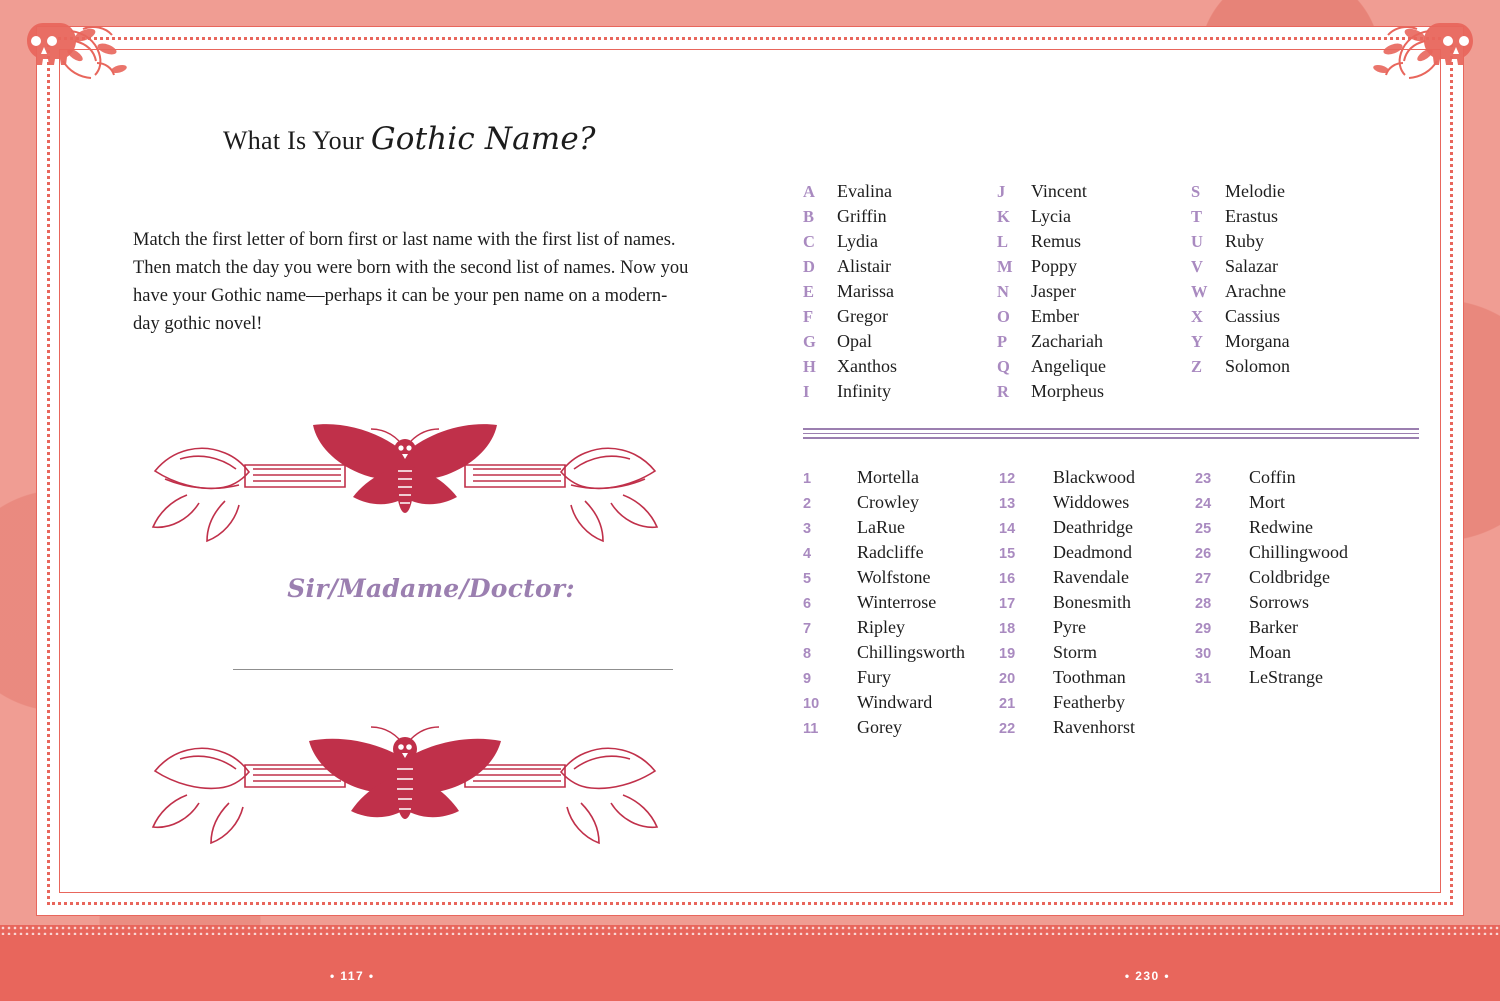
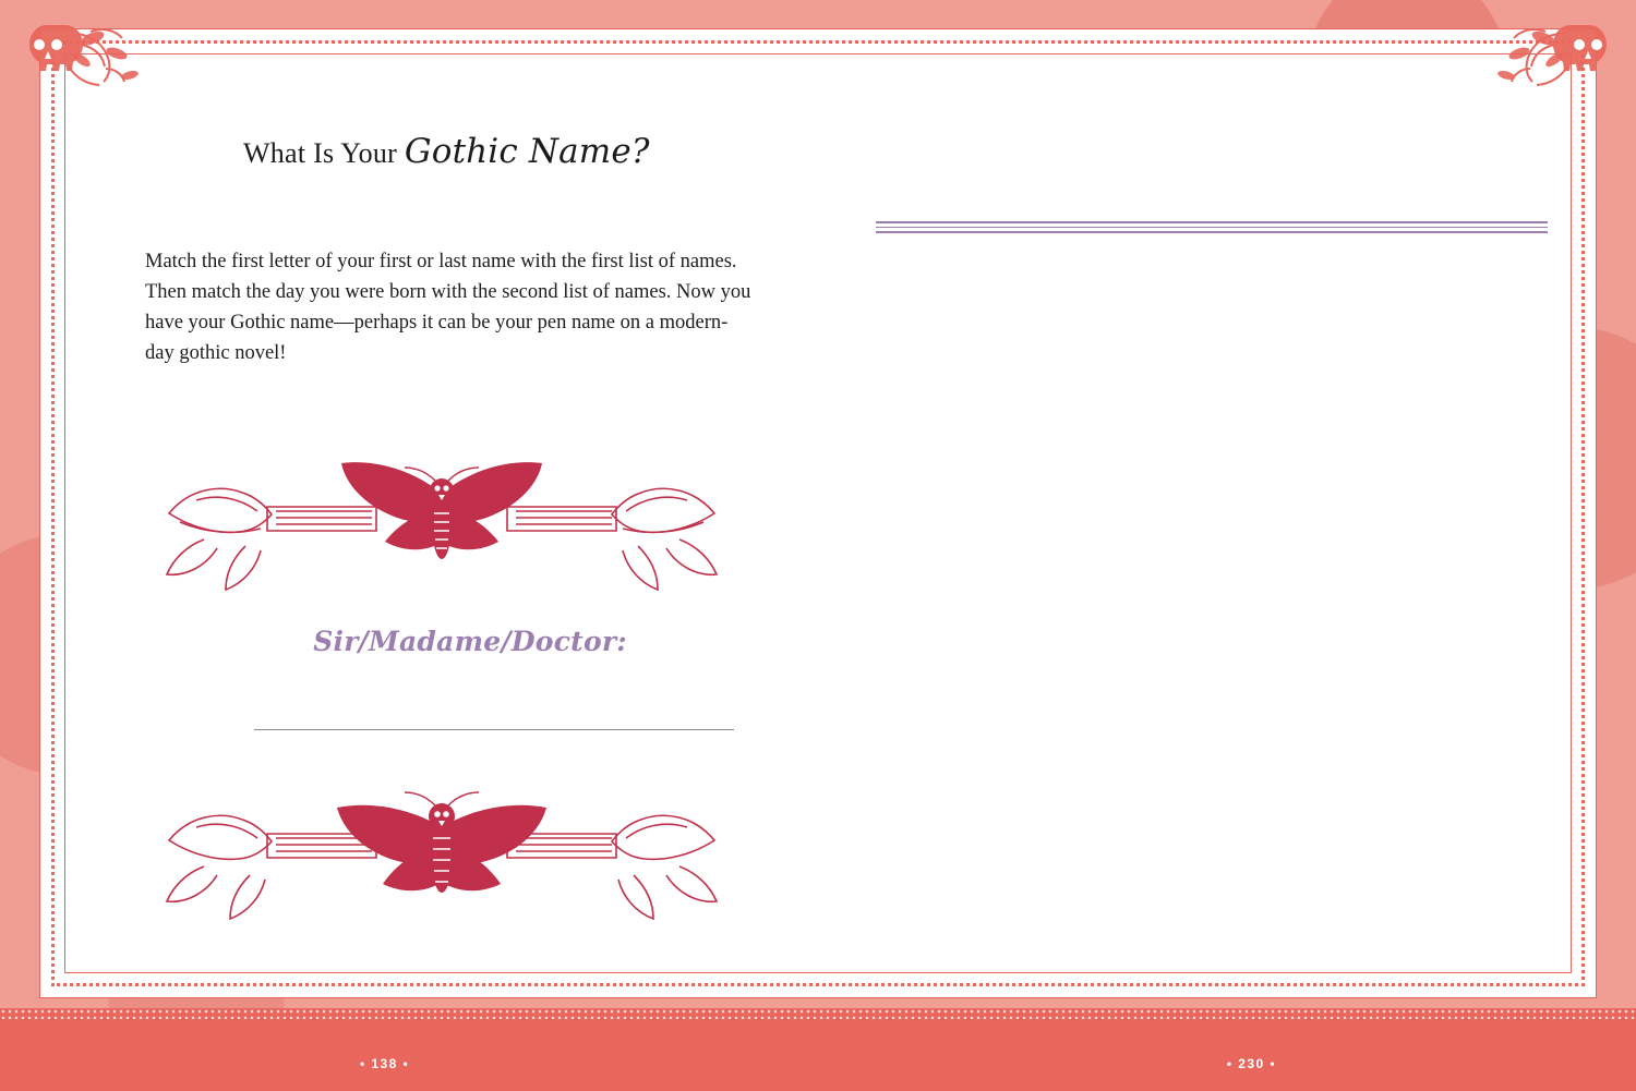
- • 117 •
+ • 138 •
  • 230 •
  What Is Your Gothic Name?
- Match the first letter of born first or last name with the first list of names. Then match the day you were born with the second list of names. Now you have your Gothic name—perhaps it can be your pen name on a modern-day gothic novel!
+ Match the first letter of your first or last name with the first list of names. Then match the day you were born with the second list of names. Now you have your Gothic name—perhaps it can be your pen name on a modern-day gothic novel!
  Sir/Madame/Doctor:
- A
- Evalina
- J
- Vincent
- S
- Melodie
- B
- Griffin
- K
- Lycia
- T
- Erastus
- C
- Lydia
- L
- Remus
- U
- Ruby
- D
- Alistair
- M
- Poppy
- V
- Salazar
- E
- Marissa
- N
- Jasper
- W
- Arachne
- F
- Gregor
- O
- Ember
- X
- Cassius
- G
- Opal
- P
- Zachariah
- Y
- Morgana
- H
- Xanthos
- Q
- Angelique
- Z
- Solomon
- I
- Infinity
- R
- Morpheus
- 1
- Mortella
- 12
- Blackwood
- 23
- Coffin
- 2
- Crowley
- 13
- Widdowes
- 24
- Mort
- 3
- LaRue
- 14
- Deathridge
- 25
- Redwine
- 4
- Radcliffe
- 15
- Deadmond
- 26
- Chillingwood
- 5
- Wolfstone
- 16
- Ravendale
- 27
- Coldbridge
- 6
- Winterrose
- 17
- Bonesmith
- 28
- Sorrows
- 7
- Ripley
- 18
- Pyre
- 29
- Barker
- 8
- Chillingsworth
- 19
- Storm
- 30
- Moan
- 9
- Fury
- 20
- Toothman
- 31
- LeStrange
- 10
- Windward
- 21
- Featherby
- 11
- Gorey
- 22
- Ravenhorst
